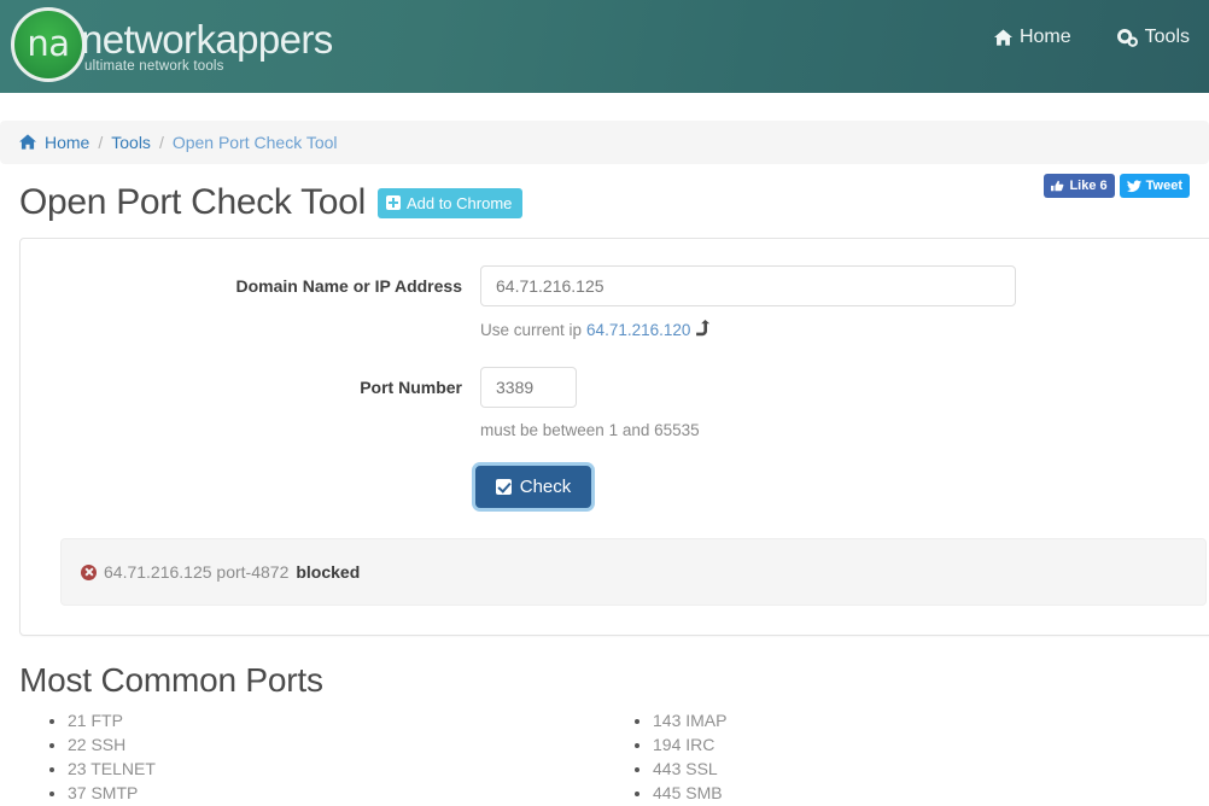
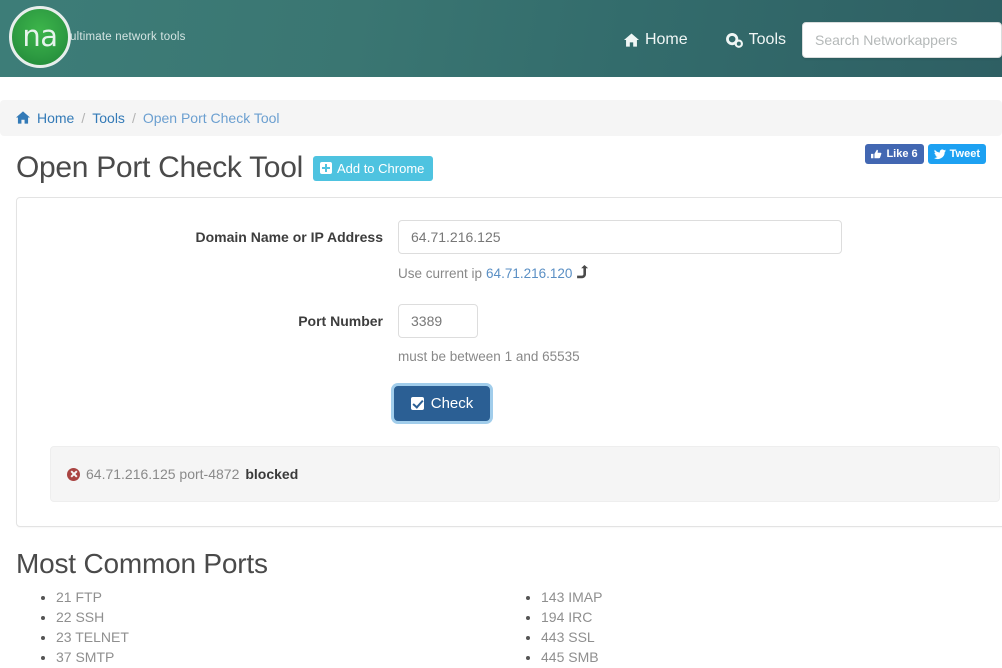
  na
- networkappers
  ultimate network tools
  Home
  Tools
+ Search Networkappers
  Home
  /
  Tools
  /
  Open Port Check Tool
  Open Port Check Tool
  Add to Chrome
  Like 6
  Tweet
  Domain Name or IP Address
  64.71.216.125
  Use current ip
  64.71.216.120
  Port Number
  3389
  must be between 1 and 65535
  Check
  64.71.216.125 port-4872
  blocked
  Most Common Ports
  21 FTP
  22 SSH
  23 TELNET
  37 SMTP
  143 IMAP
  194 IRC
  443 SSL
  445 SMB
